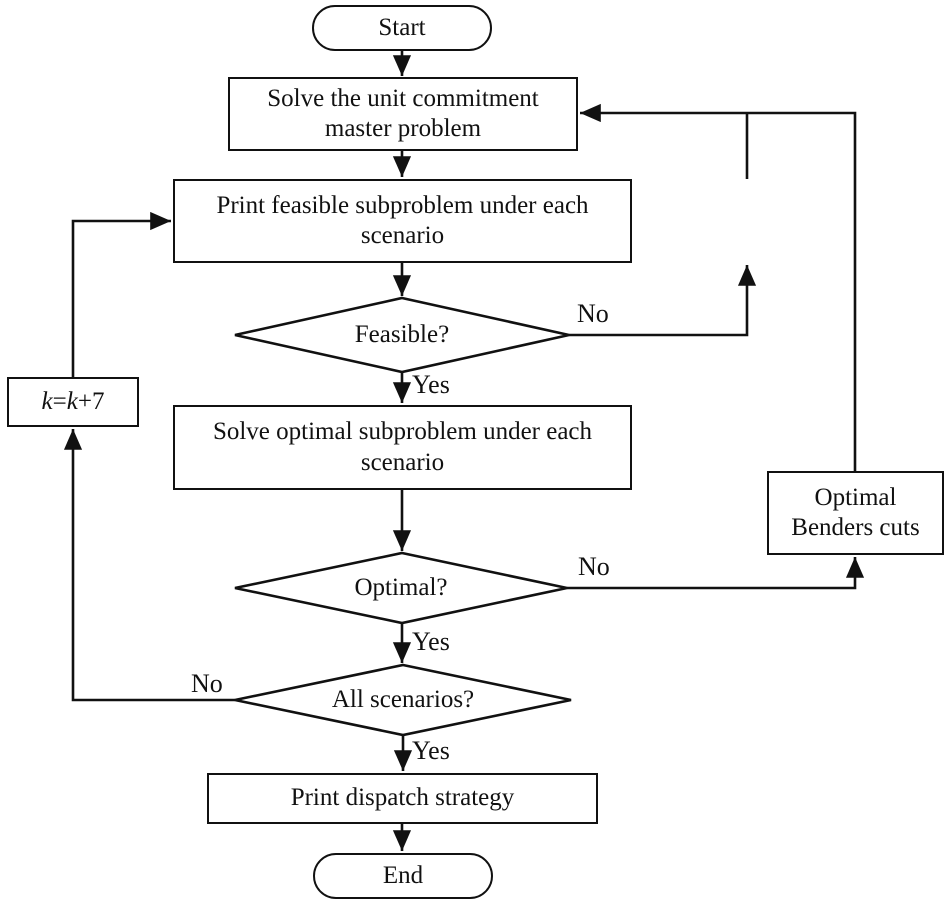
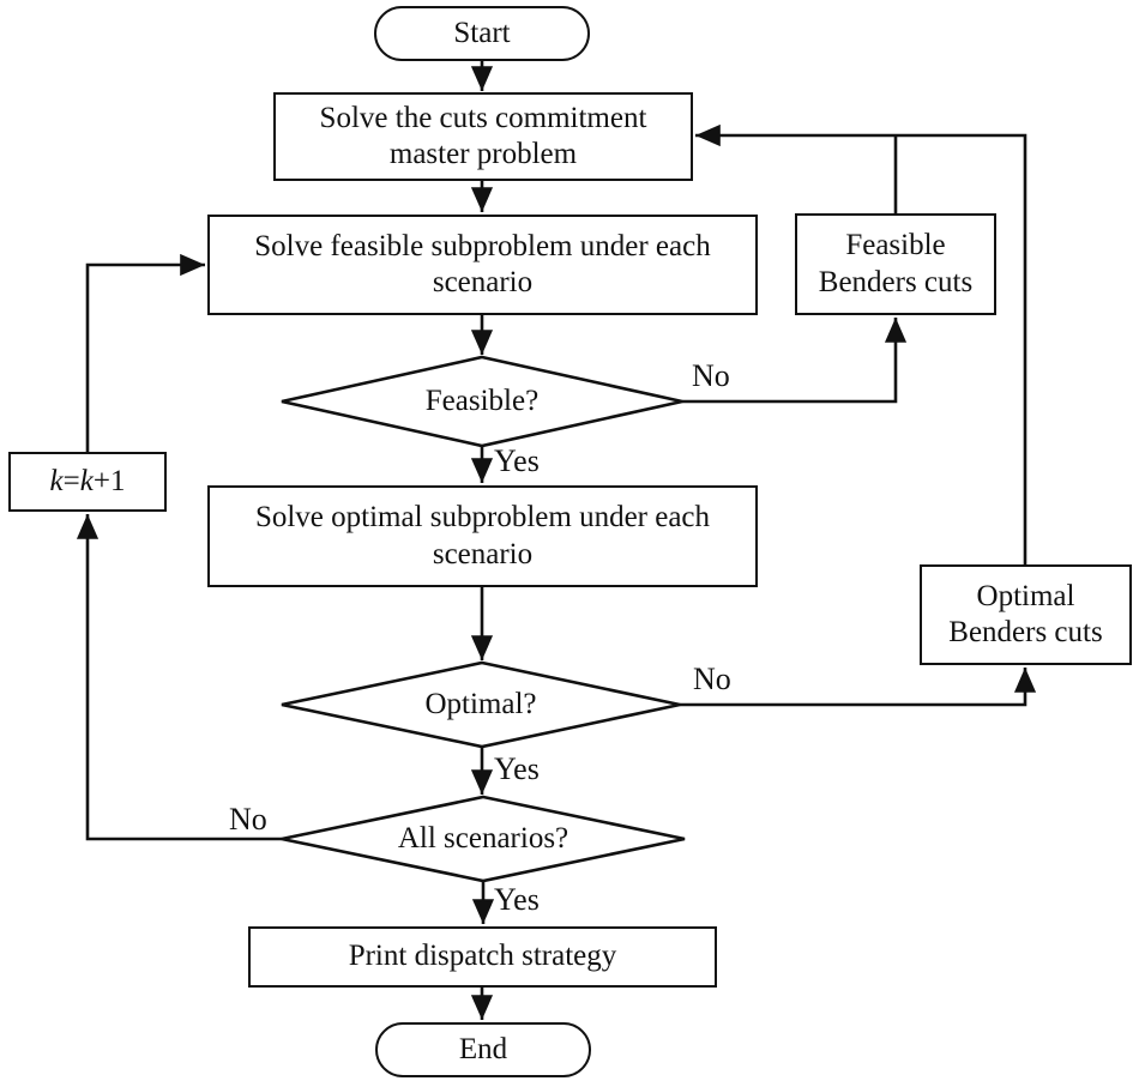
  Start
- Solve the unit commitment master problem
+ Solve the cuts commitment master problem
- Print feasible subproblem under each scenario
+ Solve feasible subproblem under each scenario
+ Feasible Benders cuts
- k=k+7
+ k=k+1
  Solve optimal subproblem under each scenario
  Optimal Benders cuts
  Print dispatch strategy
  End
  Feasible?
  Optimal?
  All scenarios?
  No
  Yes
  No
  Yes
  No
  Yes
